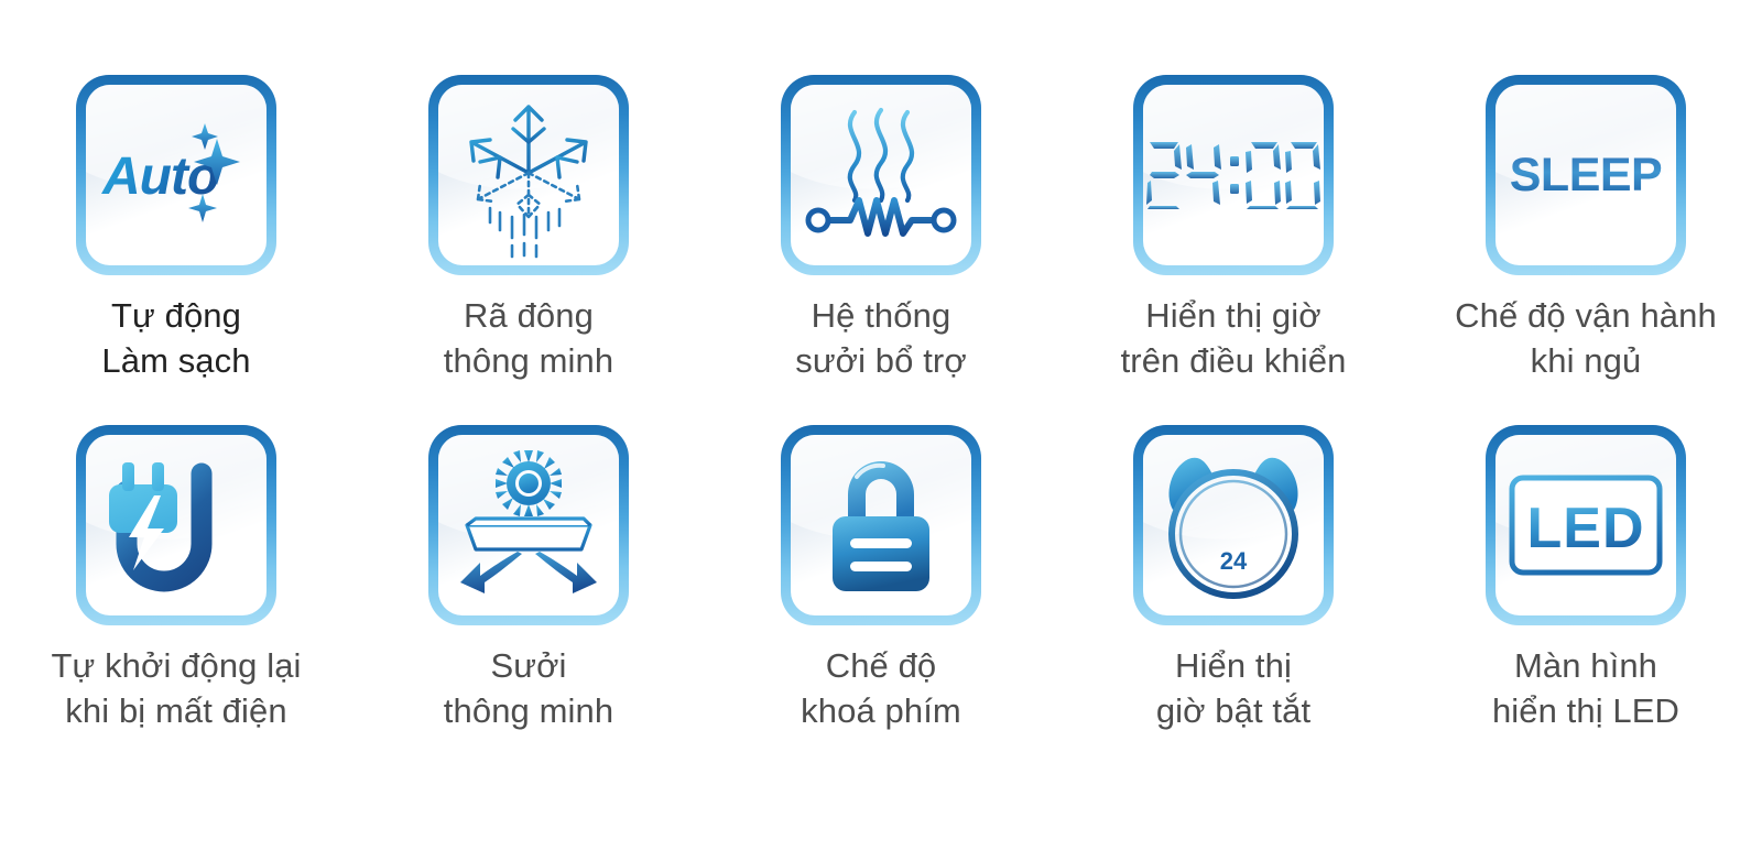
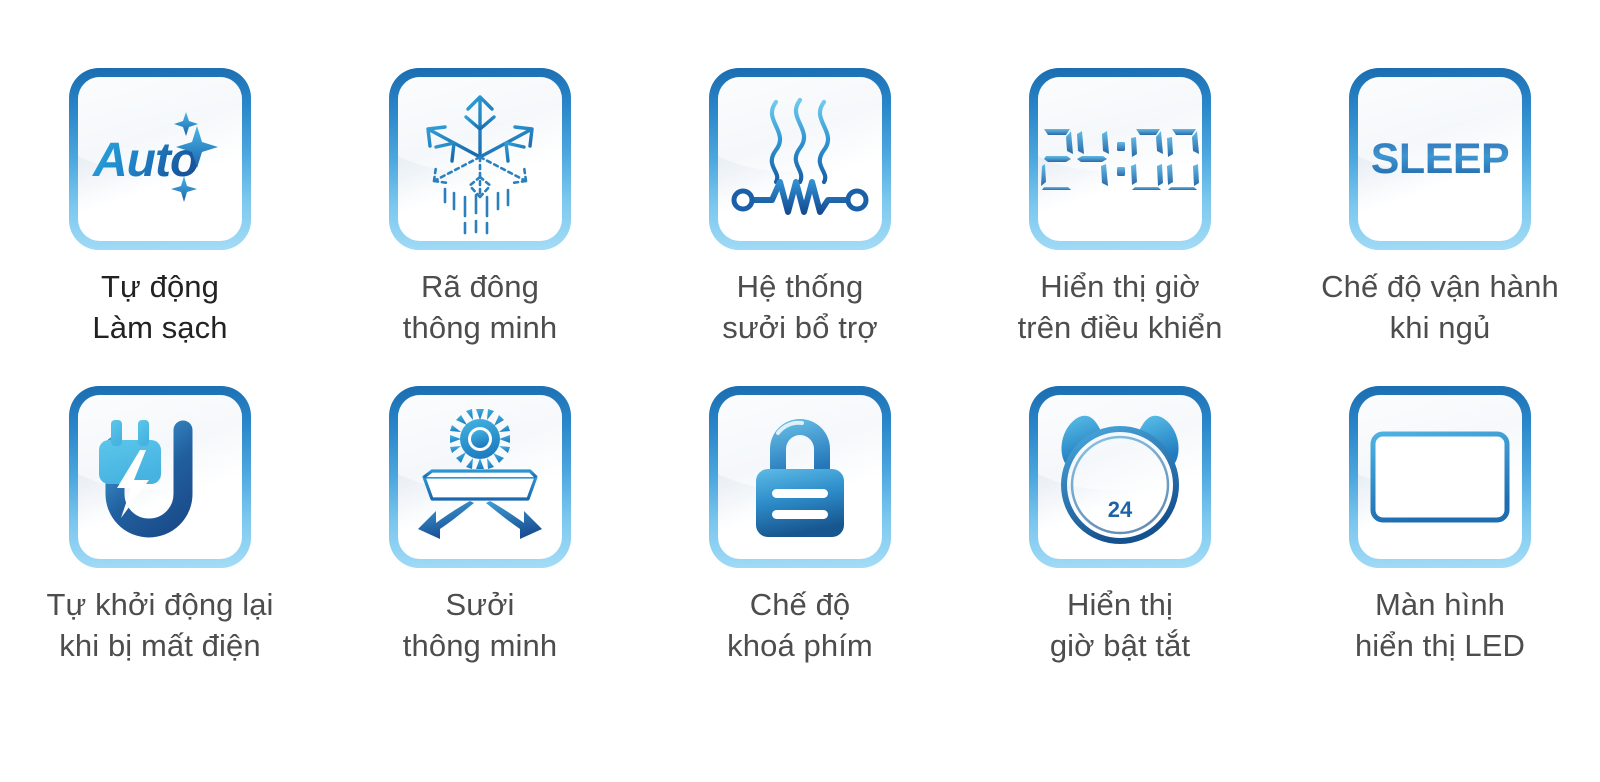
  Auto
  Tự động
  Làm sạch
  Rã đông
  thông minh
  Hệ thống
  sưởi bổ trợ
  Hiển thị giờ
  trên điều khiển
  SLEEP
  Chế độ vận hành
  khi ngủ
  Tự khởi động lại
  khi bị mất điện
  Sưởi
  thông minh
  Chế độ
  khoá phím
  24
  Hiển thị
  giờ bật tắt
- LED
  Màn hình
  hiển thị LED
